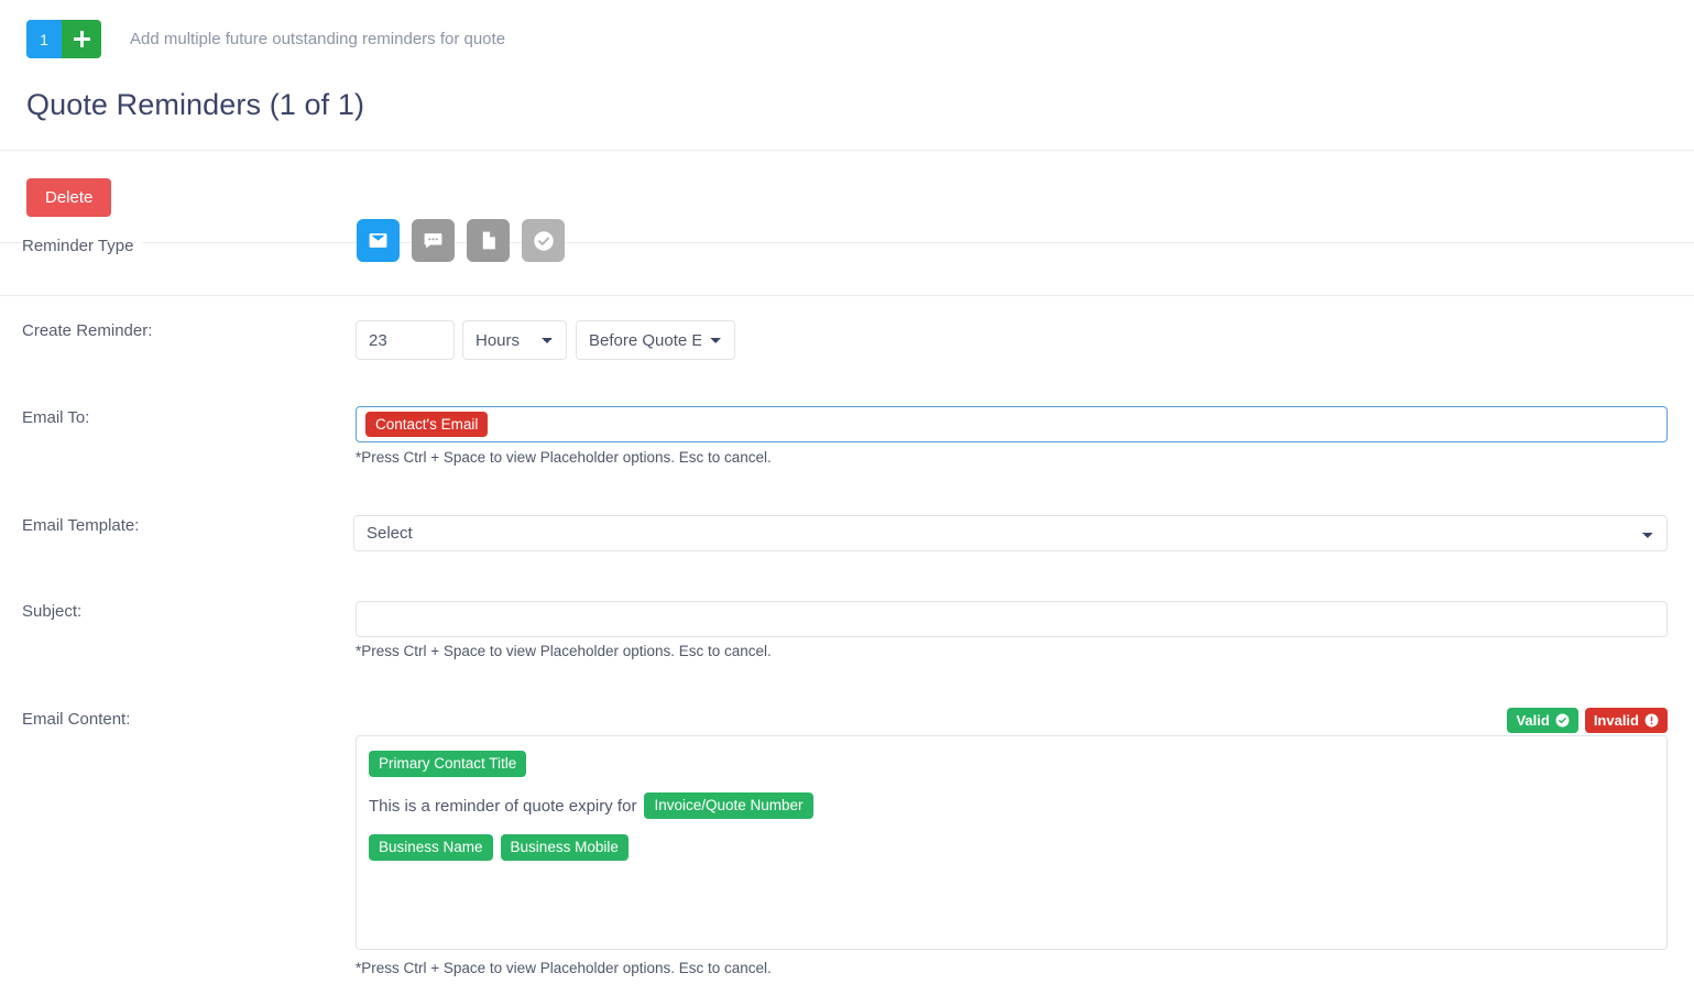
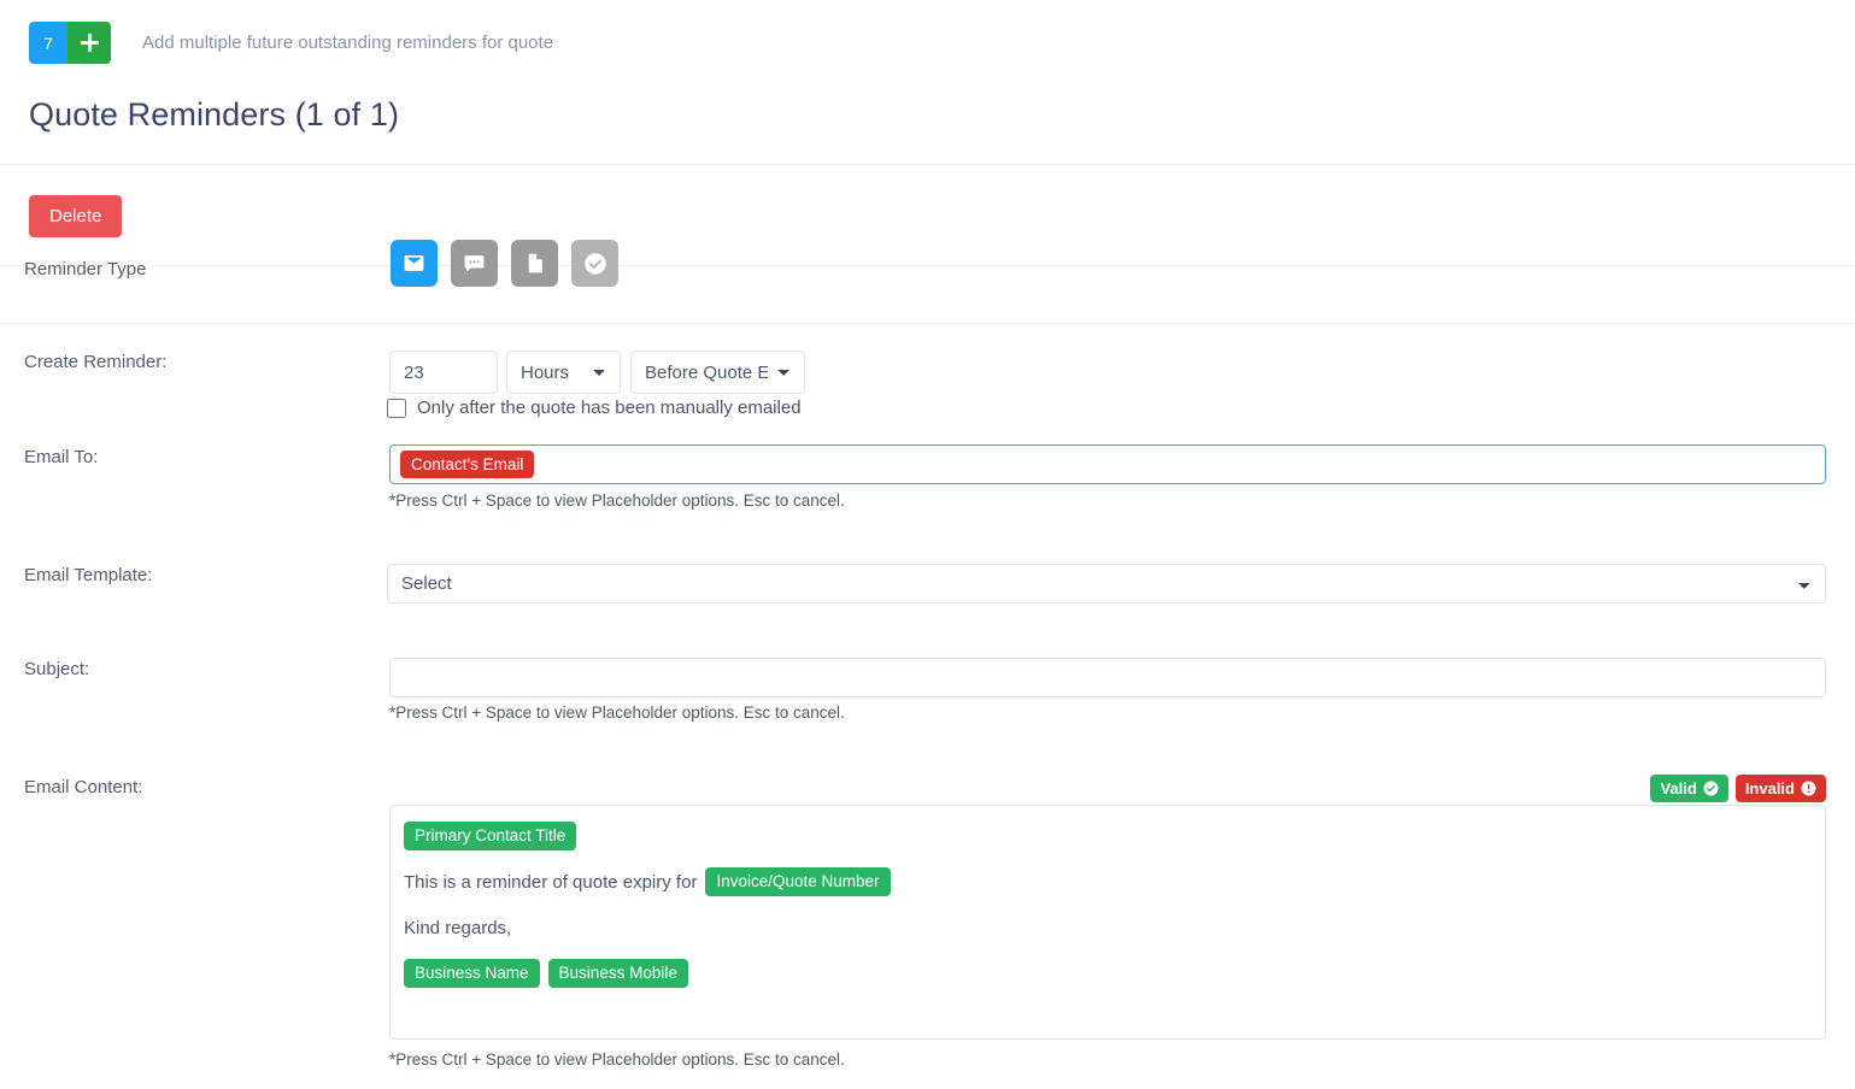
- 1
+ 7
  Add multiple future outstanding reminders for quote
  Quote Reminders (1 of 1)
  Delete
  Reminder Type
  Create Reminder:
  23
  Hours
  Before Quote E
+ Only after the quote has been manually emailed
  Email To:
  Contact's Email
  *Press Ctrl + Space to view Placeholder options. Esc to cancel.
  Email Template:
  Select
  Subject:
  *Press Ctrl + Space to view Placeholder options. Esc to cancel.
  Email Content:
  Valid
  Invalid
  Primary Contact Title
  This is a reminder of quote expiry for
  Invoice/Quote Number
+ Kind regards,
  Business Name
  Business Mobile
  *Press Ctrl + Space to view Placeholder options. Esc to cancel.
